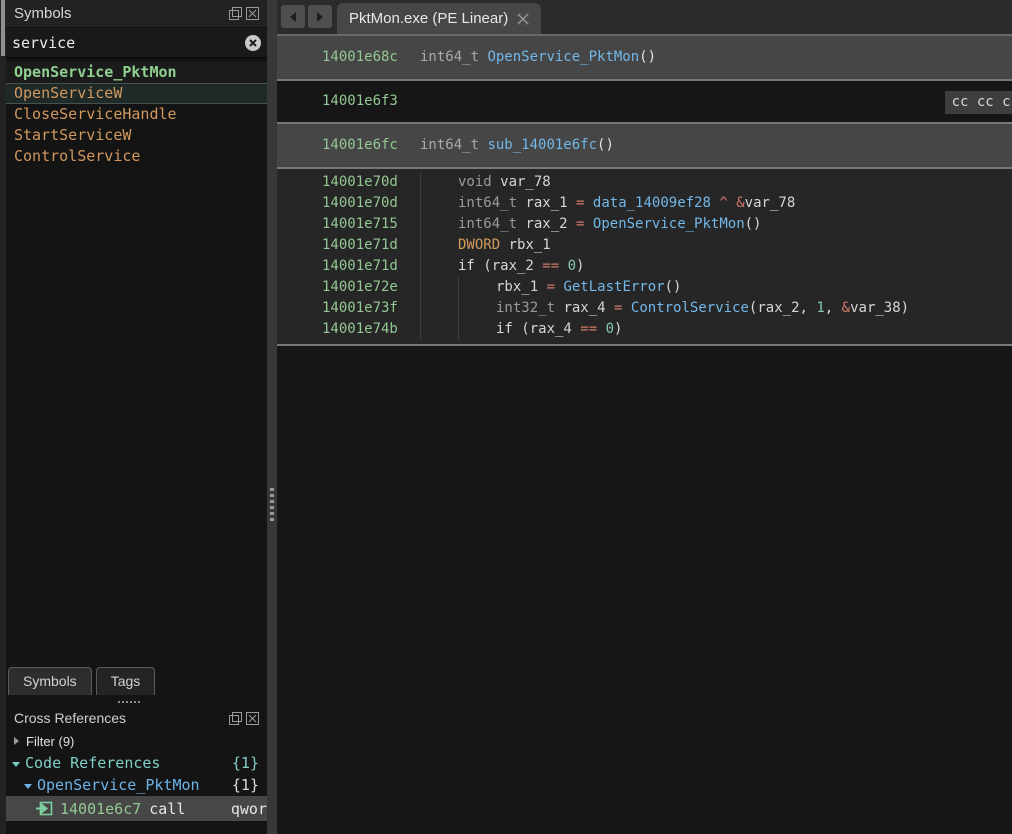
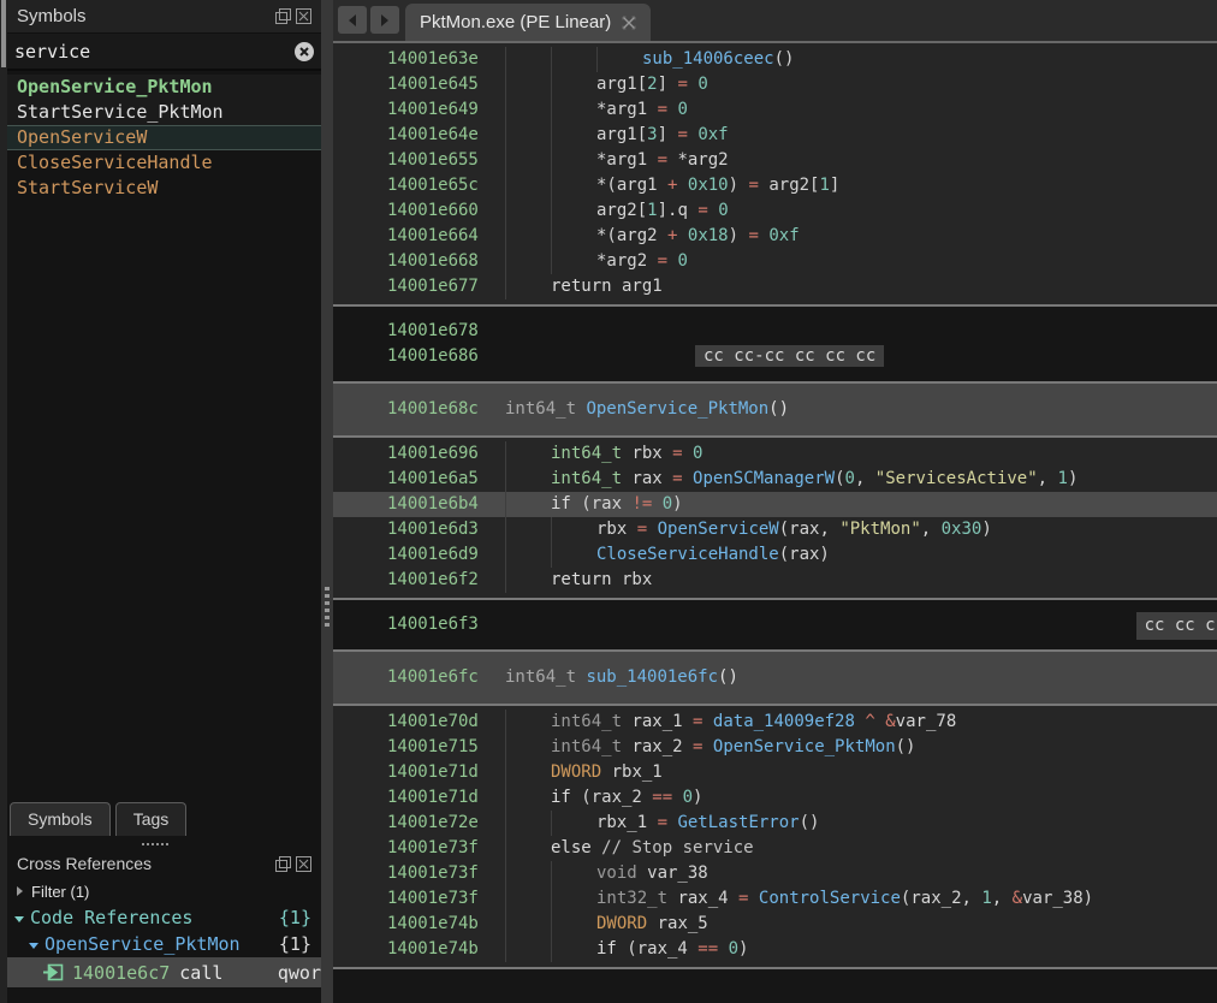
  Symbols
  service
  OpenService_PktMon
+ StartService_PktMon
  OpenServiceW
  CloseServiceHandle
  StartServiceW
- ControlService
  Symbols
  Tags
  Cross References
- Filter (9)
+ Filter (1)
  Code References
  {1}
  OpenService_PktMon
  {1}
  14001e6c7
  call
  qwor
  PktMon.exe (PE Linear)
+ 14001e63e sub_14006ceec()
+ 14001e645 arg1[2] = 0
+ 14001e649 *arg1 = 0
+ 14001e64e arg1[3] = 0xf
+ 14001e655 *arg1 = *arg2
+ 14001e65c *(arg1 + 0x10) = arg2[1]
+ 14001e660 arg2[1].q = 0
+ 14001e664 *(arg2 + 0x18) = 0xf
+ 14001e668 *arg2 = 0
+ 14001e677 return arg1
+ 14001e678
+ 14001e686 cc cc-cc cc cc cc
  14001e68c int64_t OpenService_PktMon()
+ 14001e696 int64_t rbx = 0
+ 14001e6a5 int64_t rax = OpenSCManagerW(0, "ServicesActive", 1)
+ 14001e6b4 if (rax != 0)
+ 14001e6d3 rbx = OpenServiceW(rax, "PktMon", 0x30)
+ 14001e6d9 CloseServiceHandle(rax)
+ 14001e6f2 return rbx
  14001e6f3
  cc cc c
  14001e6fc int64_t sub_14001e6fc()
- 14001e70d void var_78
  14001e70d int64_t rax_1 = data_14009ef28 ^ &var_78
  14001e715 int64_t rax_2 = OpenService_PktMon()
  14001e71d DWORD rbx_1
  14001e71d if (rax_2 == 0)
  14001e72e rbx_1 = GetLastError()
+ 14001e73f else // Stop service
+ 14001e73f void var_38
  14001e73f int32_t rax_4 = ControlService(rax_2, 1, &var_38)
+ 14001e74b DWORD rax_5
  14001e74b if (rax_4 == 0)
